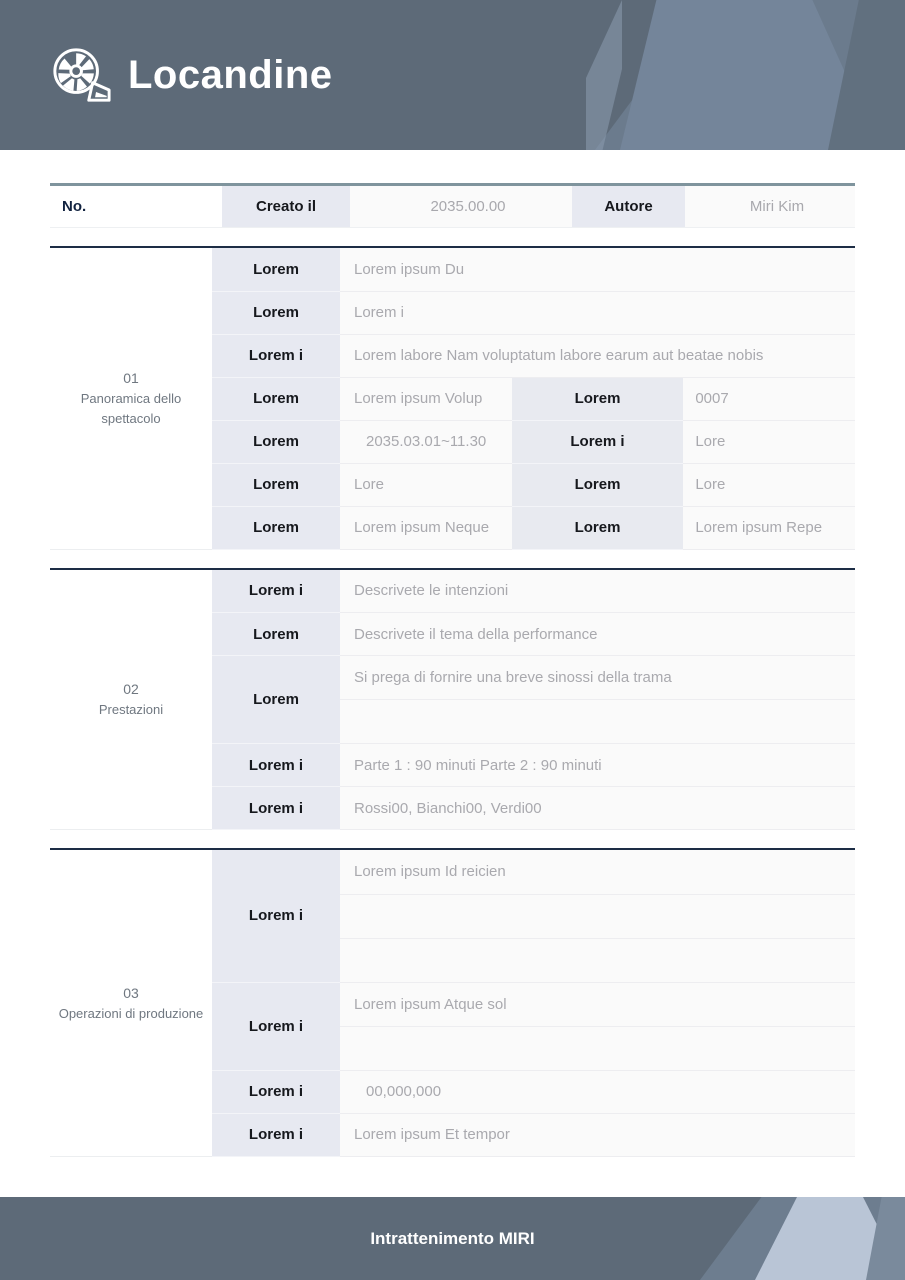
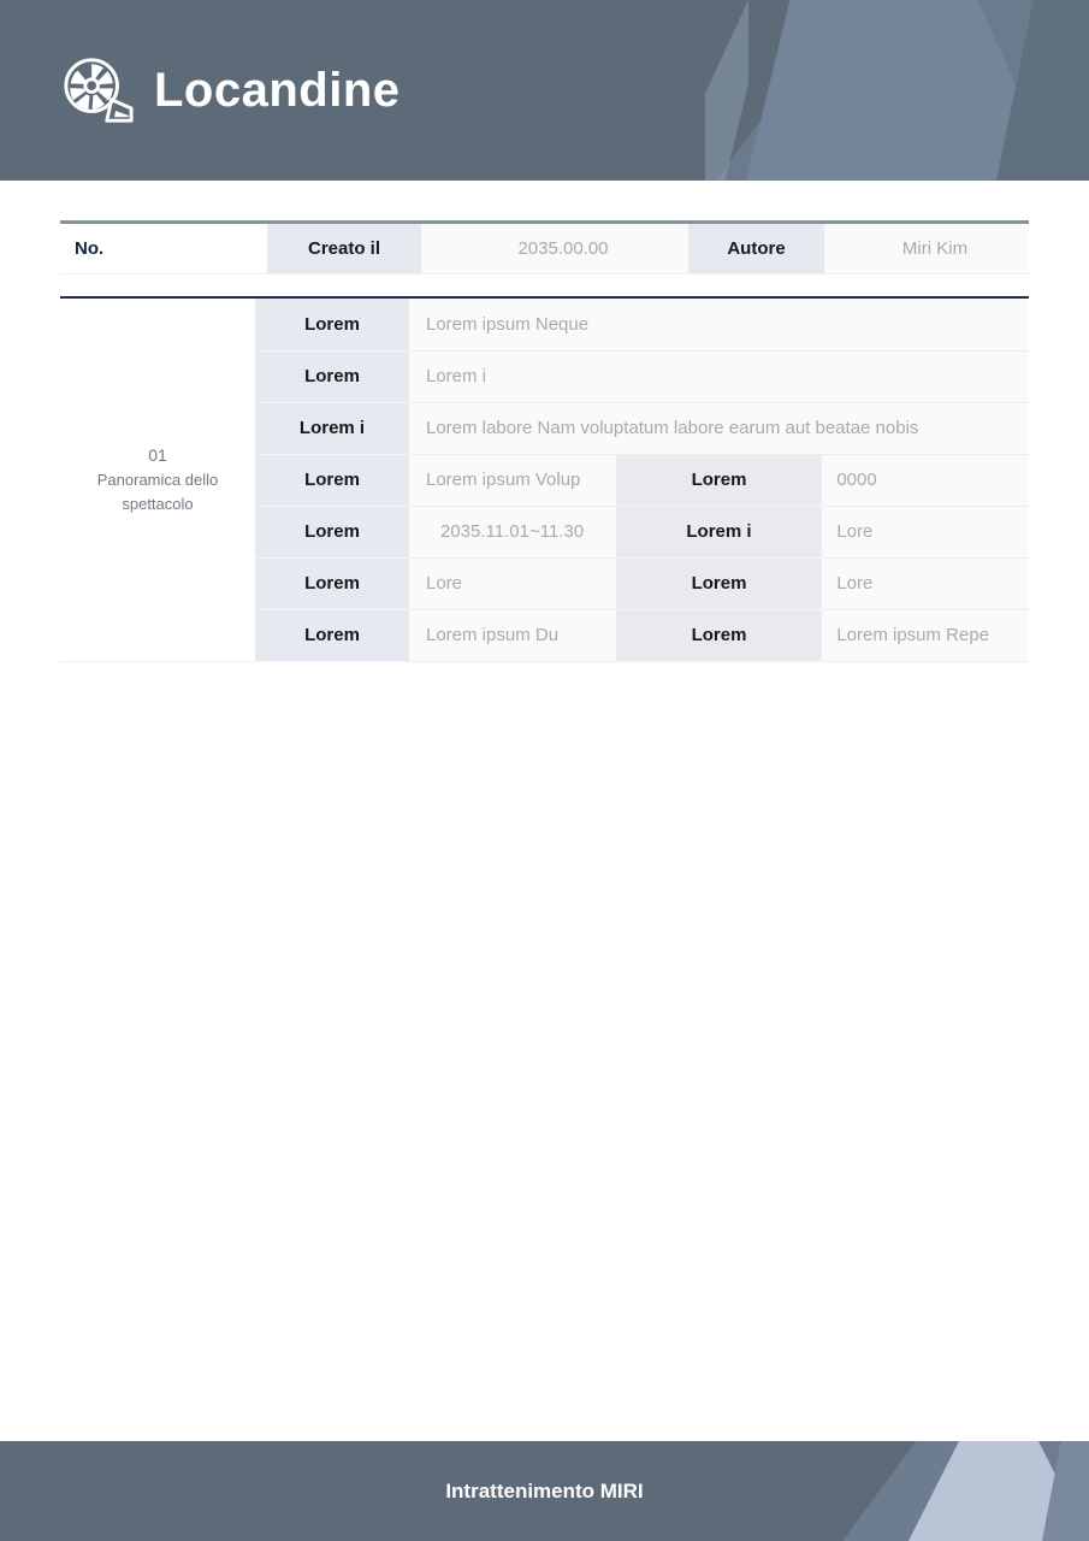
  Locandine
  No.	Creato il	2035.00.00	Autore	Miri Kim
- 01 Panoramica dello spettacolo	Lorem	Lorem ipsum Du
+ 01 Panoramica dello spettacolo	Lorem	Lorem ipsum Neque
  Lorem	Lorem i
  Lorem i	Lorem labore Nam voluptatum labore earum aut beatae nobis
- Lorem	Lorem ipsum Volup	Lorem	0007
+ Lorem	Lorem ipsum Volup	Lorem	0000
- Lorem	2035.03.01~11.30	Lorem i	Lore
+ Lorem	2035.11.01~11.30	Lorem i	Lore
  Lorem	Lore	Lorem	Lore
- Lorem	Lorem ipsum Neque	Lorem	Lorem ipsum Repe
+ Lorem	Lorem ipsum Du	Lorem	Lorem ipsum Repe
- 02 Prestazioni	Lorem i	Descrivete le intenzioni
- Lorem	Descrivete il tema della performance
- Lorem	Si prega di fornire una breve sinossi della trama
- Lorem i	Parte 1 : 90 minuti Parte 2 : 90 minuti
- Lorem i	Rossi00, Bianchi00, Verdi00
- 03 Operazioni di produzione	Lorem i	Lorem ipsum Id reicien
- Lorem i	Lorem ipsum Atque sol
- Lorem i	00,000,000
- Lorem i	Lorem ipsum Et tempor
  Intrattenimento MIRI
